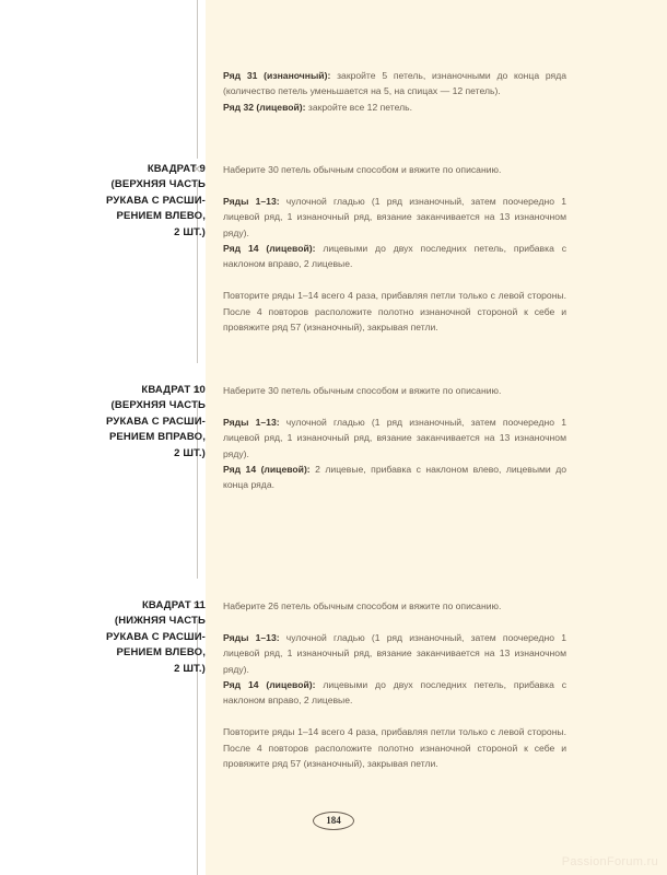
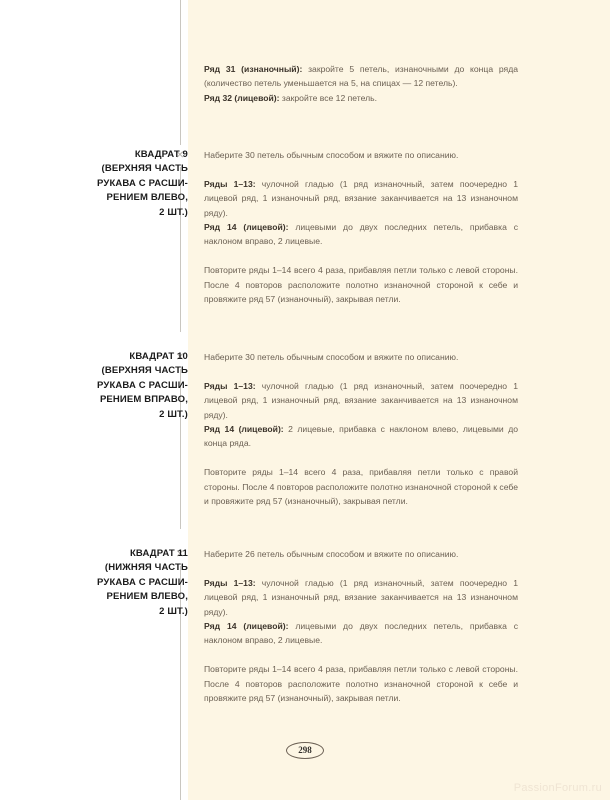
  ×
  ×
  ×
  Ряд 31 (изнаночный): закройте 5 петель, изнаночными до конца ряда (количество петель уменьшается на 5, на спицах — 12 петель).
  Ряд 32 (лицевой): закройте все 12 петель.
  КВАДРАТ 9
  (ВЕРХНЯЯ ЧАСТЬ
  РУКАВА С РАСШИ-
  РЕНИЕМ ВЛЕВО,
  2 ШТ.)
  Наберите 30 петель обычным способом и вяжите по описанию.
  Ряды 1–13: чулочной гладью (1 ряд изнаночный, затем поочередно 1 лицевой ряд, 1 изнаночный ряд, вязание заканчивается на 13 изнаночном ряду).
  Ряд 14 (лицевой): лицевыми до двух последних петель, прибавка с наклоном вправо, 2 лицевые.
  Повторите ряды 1–14 всего 4 раза, прибавляя петли только с левой стороны. После 4 повторов расположите полотно изнаночной стороной к себе и провяжите ряд 57 (изнаночный), закрывая петли.
  КВАДРАТ 10
  (ВЕРХНЯЯ ЧАСТЬ
  РУКАВА С РАСШИ-
  РЕНИЕМ ВПРАВО,
  2 ШТ.)
  Наберите 30 петель обычным способом и вяжите по описанию.
  Ряды 1–13: чулочной гладью (1 ряд изнаночный, затем поочередно 1 лицевой ряд, 1 изнаночный ряд, вязание заканчивается на 13 изнаночном ряду).
  Ряд 14 (лицевой): 2 лицевые, прибавка с наклоном влево, лицевыми до конца ряда.
+ Повторите ряды 1–14 всего 4 раза, прибавляя петли только с правой стороны. После 4 повторов расположите полотно изнаночной стороной к себе и провяжите ряд 57 (изнаночный), закрывая петли.
  КВАДРАТ 11
  (НИЖНЯЯ ЧАСТЬ
  РУКАВА С РАСШИ-
  РЕНИЕМ ВЛЕВО,
  2 ШТ.)
  Наберите 26 петель обычным способом и вяжите по описанию.
  Ряды 1–13: чулочной гладью (1 ряд изнаночный, затем поочередно 1 лицевой ряд, 1 изнаночный ряд, вязание заканчивается на 13 изнаночном ряду).
  Ряд 14 (лицевой): лицевыми до двух последних петель, прибавка с наклоном вправо, 2 лицевые.
  Повторите ряды 1–14 всего 4 раза, прибавляя петли только с левой стороны. После 4 повторов расположите полотно изнаночной стороной к себе и провяжите ряд 57 (изнаночный), закрывая петли.
- 184
+ 298
